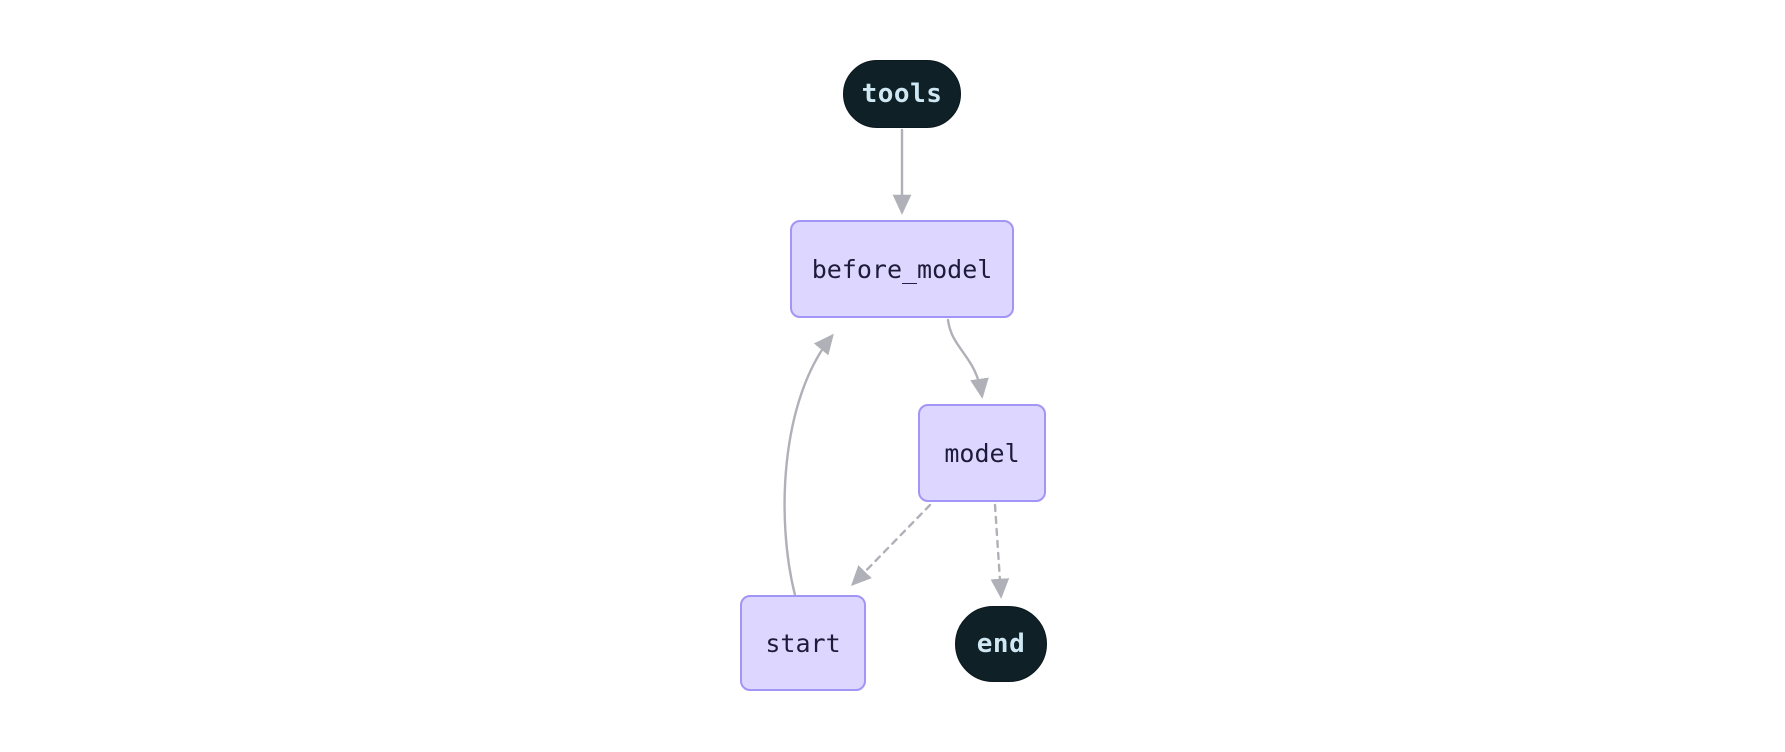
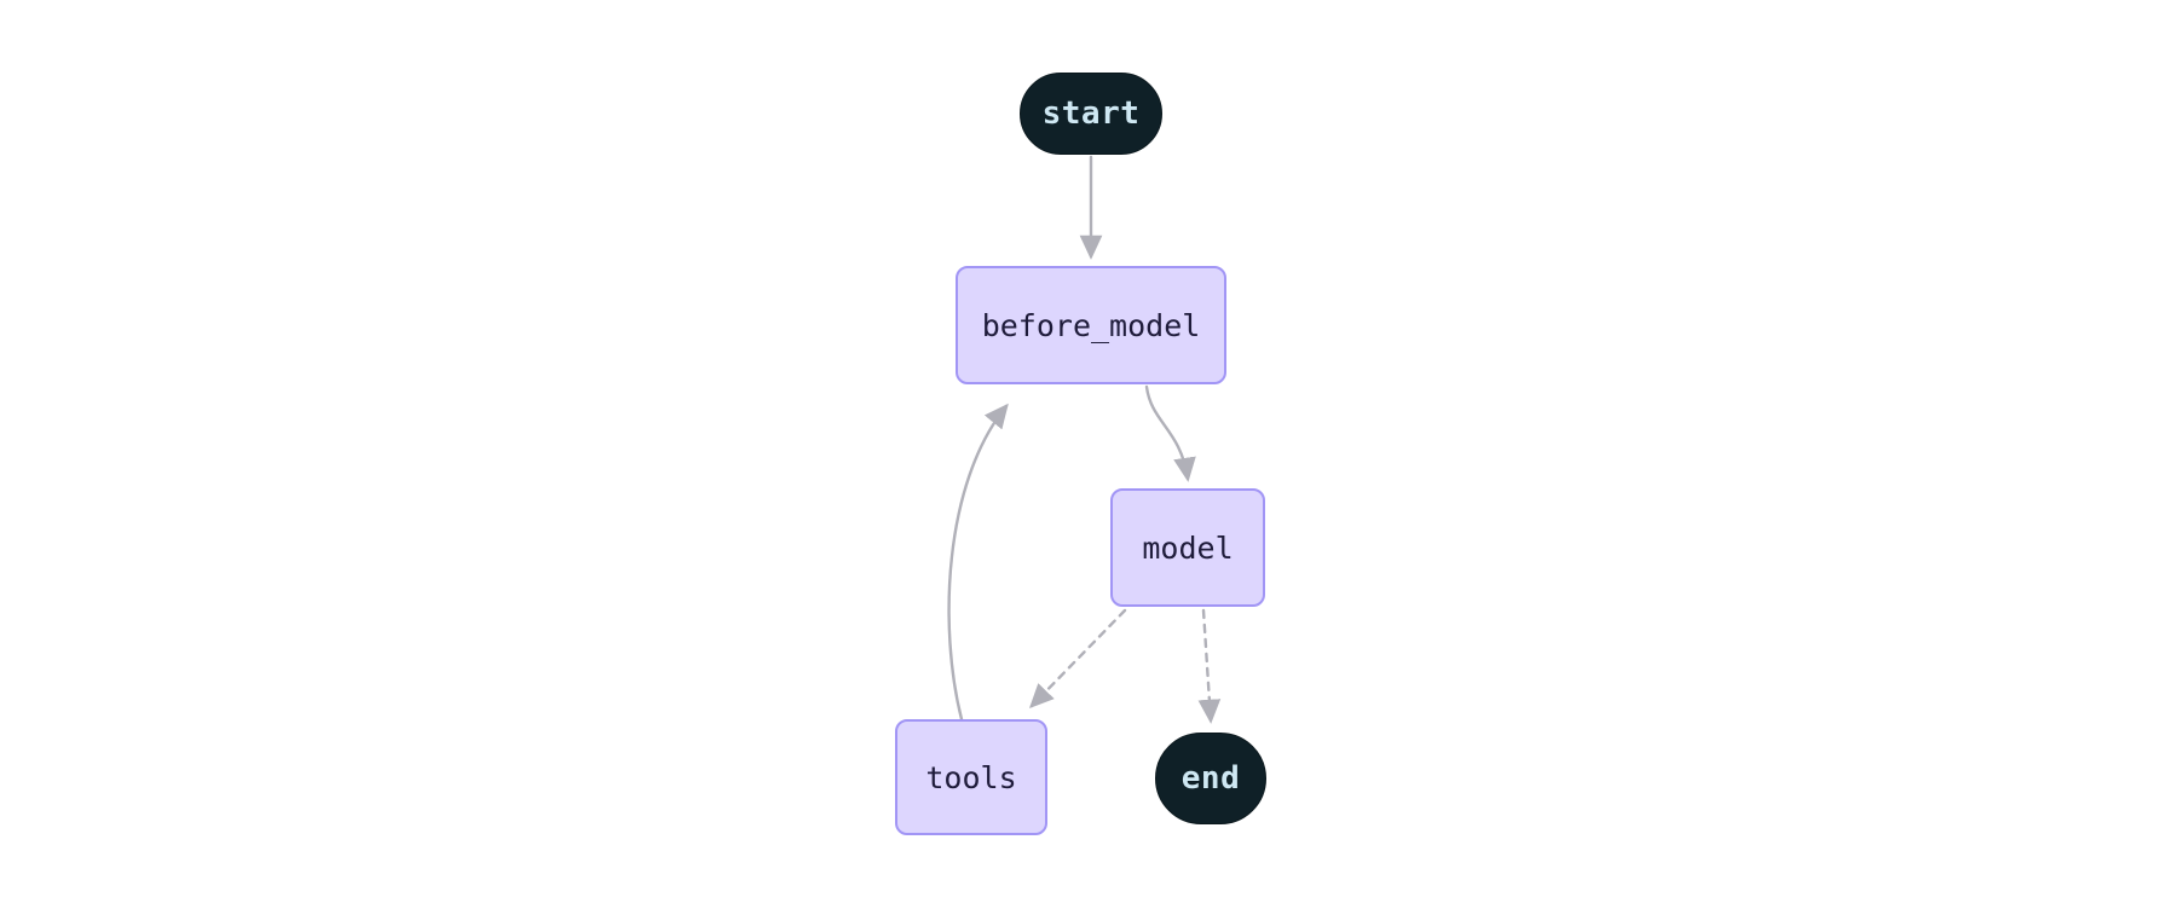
- tools
+ start
  before_model
  model
- start
+ tools
  end
